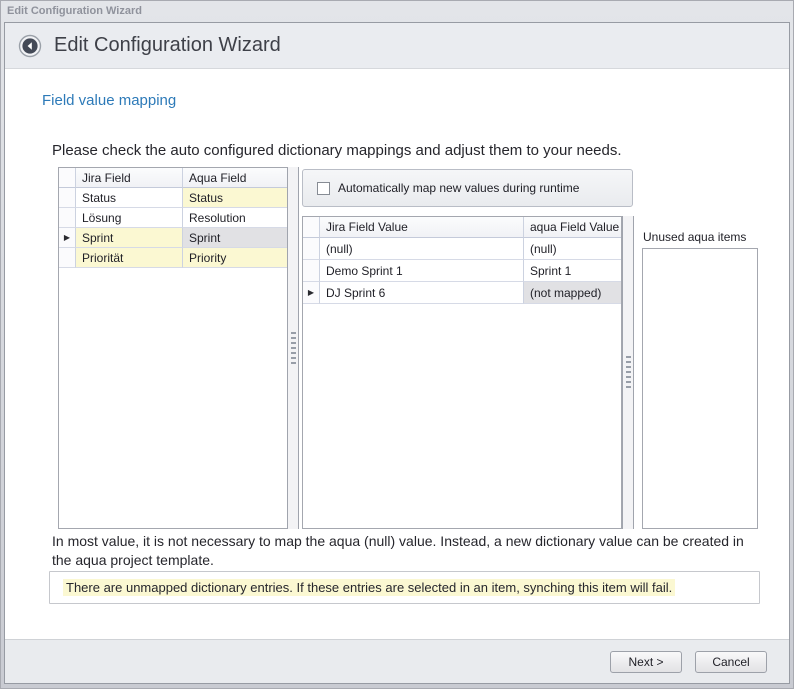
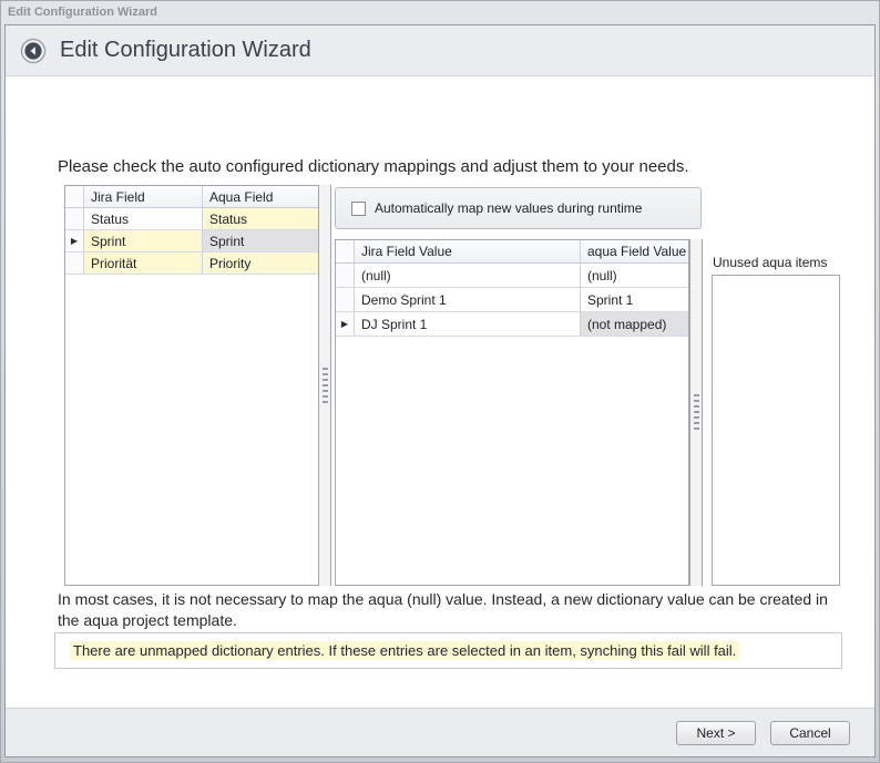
  Edit Configuration Wizard
  Edit Configuration Wizard
- Field value mapping
  Please check the auto configured dictionary mappings and adjust them to your needs.
  Jira Field
  Aqua Field
  Status
  Status
- Lösung
- Resolution
  ▶
  Sprint
  Sprint
  Priorität
  Priority
  Automatically map new values during runtime
  Jira Field Value
  aqua Field Value
  (null)
  (null)
  Demo Sprint 1
  Sprint 1
  ▶
- DJ Sprint 6
+ DJ Sprint 1
  (not mapped)
  Unused aqua items
- In most value, it is not necessary to map the aqua (null) value. Instead, a new dictionary value can be created in the aqua project template.
+ In most cases, it is not necessary to map the aqua (null) value. Instead, a new dictionary value can be created in the aqua project template.
- There are unmapped dictionary entries. If these entries are selected in an item, synching this item will fail.
+ There are unmapped dictionary entries. If these entries are selected in an item, synching this fail will fail.
  Next >
  Cancel
